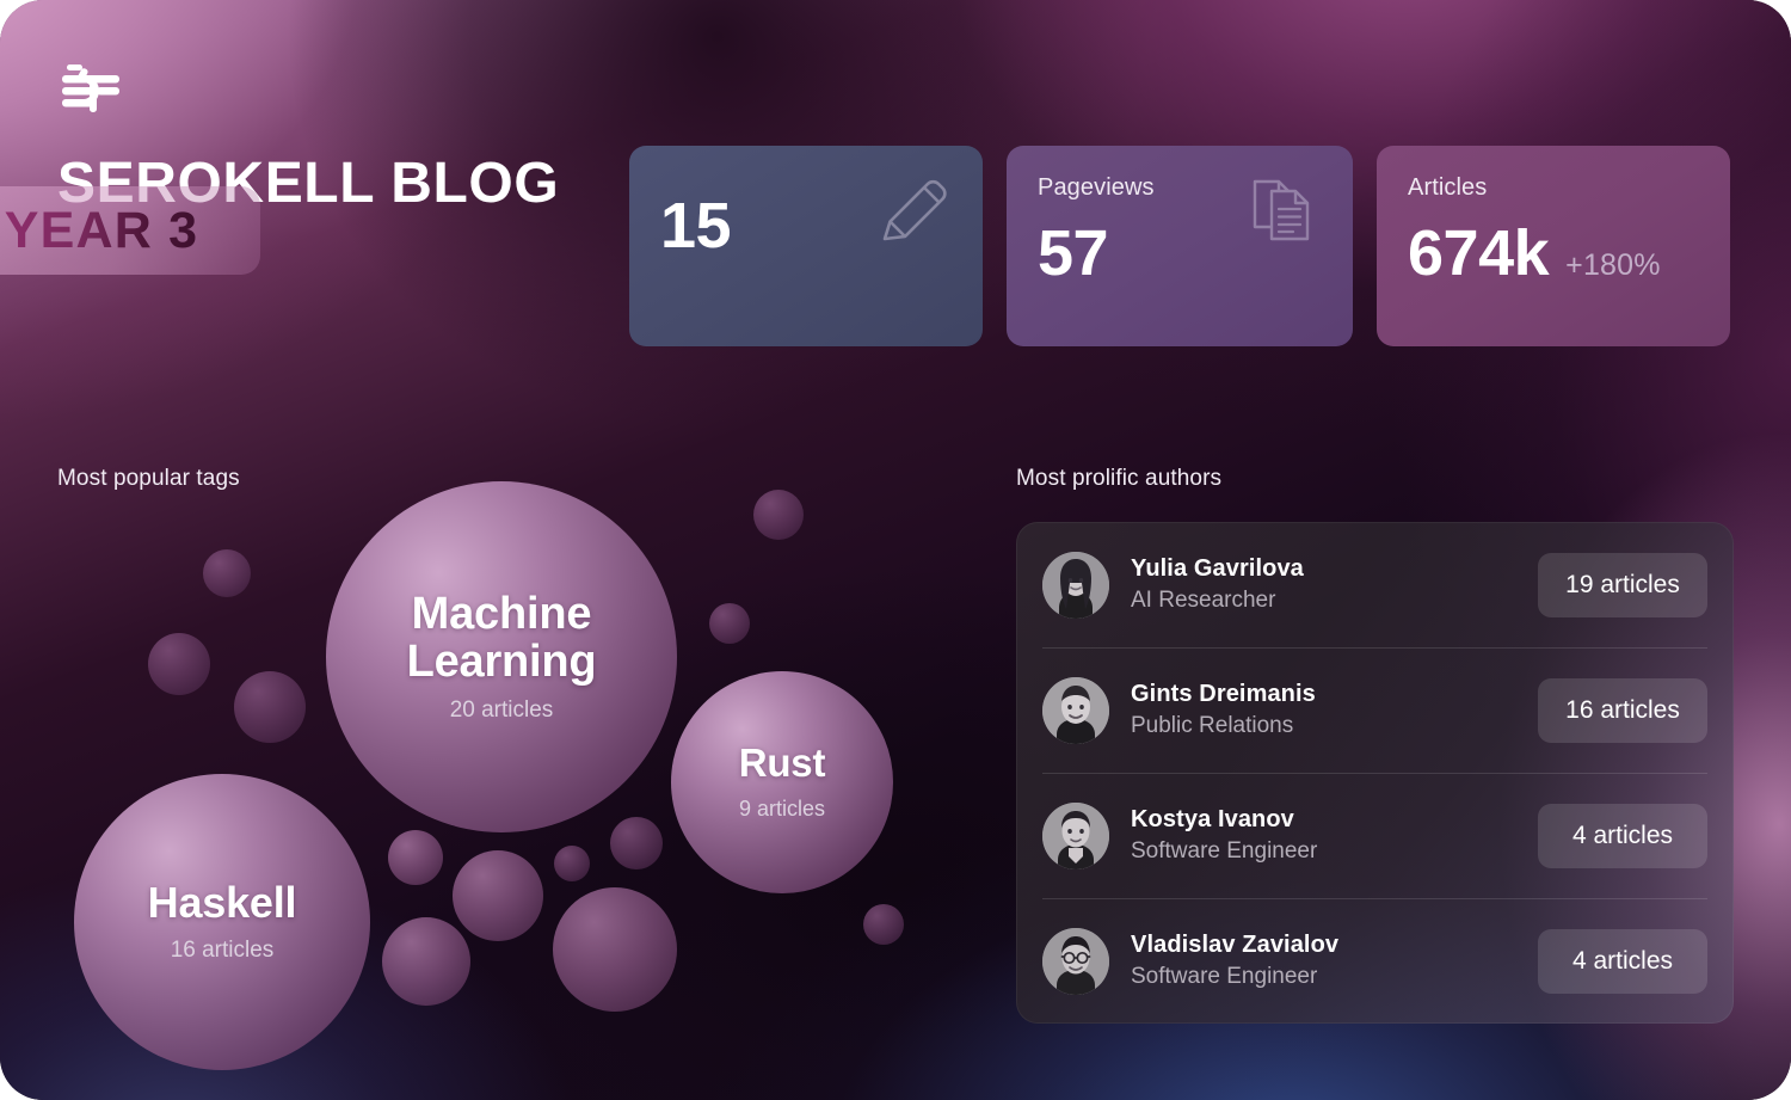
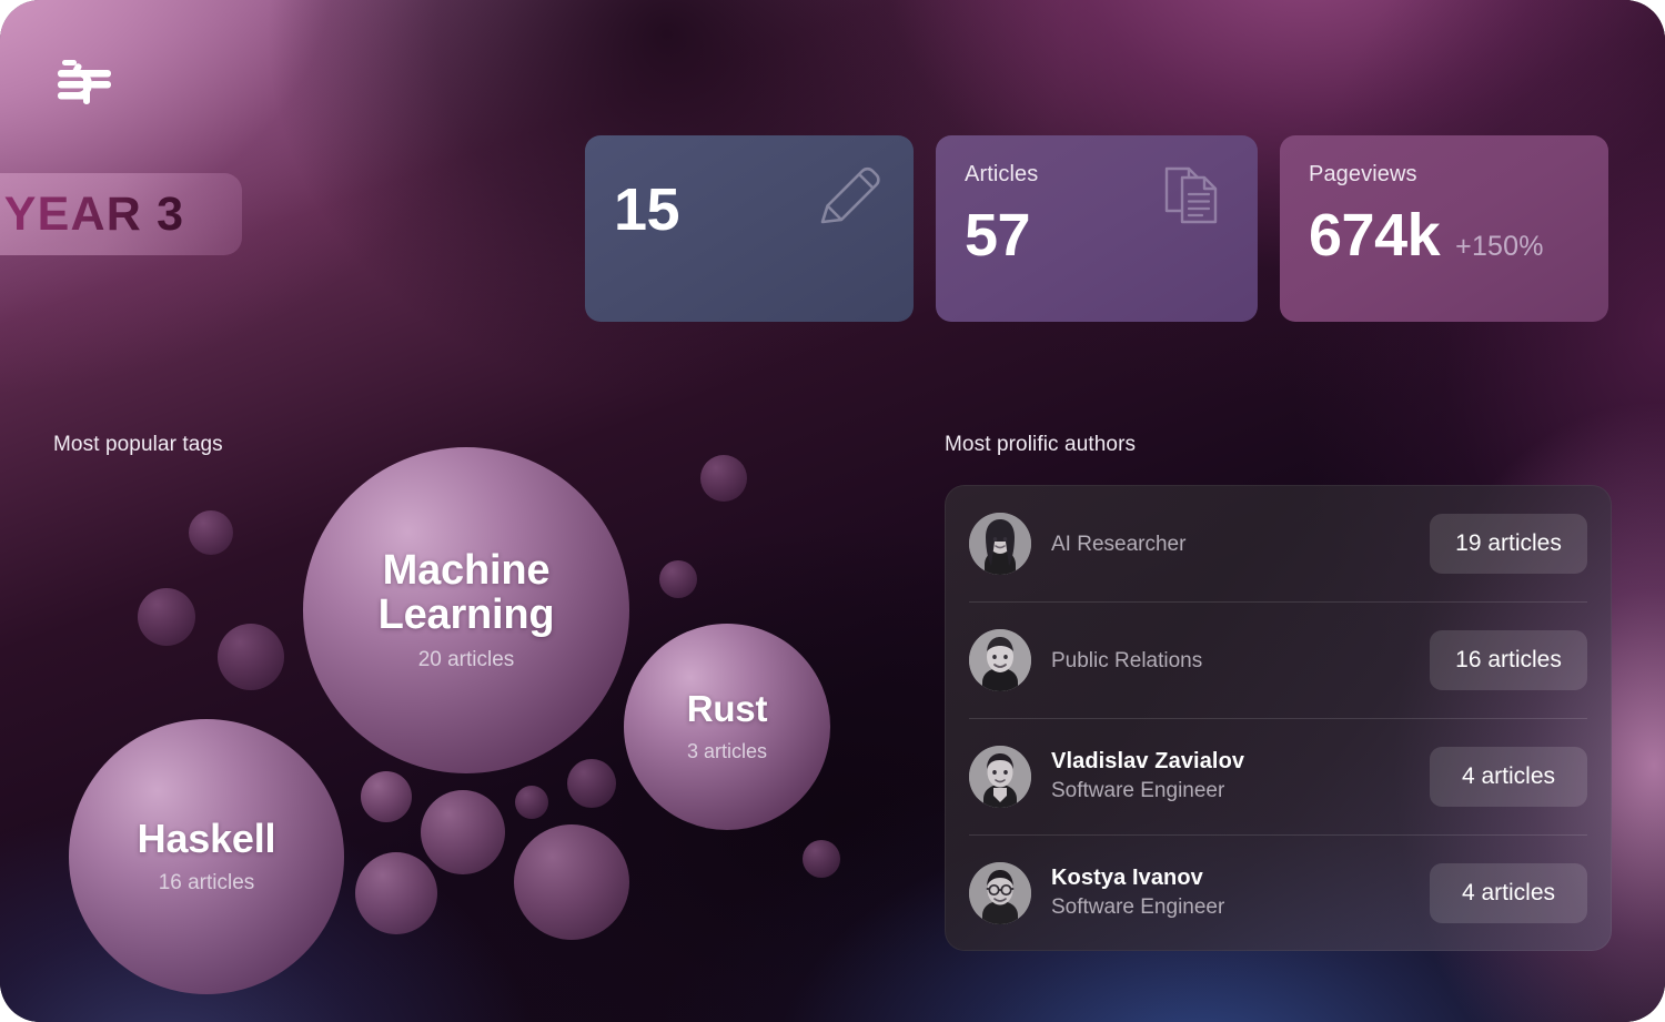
- SEROKELL BLOG
  YEAR 3
  15
- Pageviews
+ Articles
  57
- Articles
+ Pageviews
  674k
- +180%
+ +150%
  Most popular tags
  Haskell
  16 articles
  Machine Learning
  20 articles
  Rust
- 9 articles
+ 3 articles
  Most prolific authors
- Yulia Gavrilova
  AI Researcher
  19 articles
- Gints Dreimanis
  Public Relations
  16 articles
- Kostya Ivanov
+ Vladislav Zavialov
  Software Engineer
  4 articles
- Vladislav Zavialov
+ Kostya Ivanov
  Software Engineer
  4 articles
